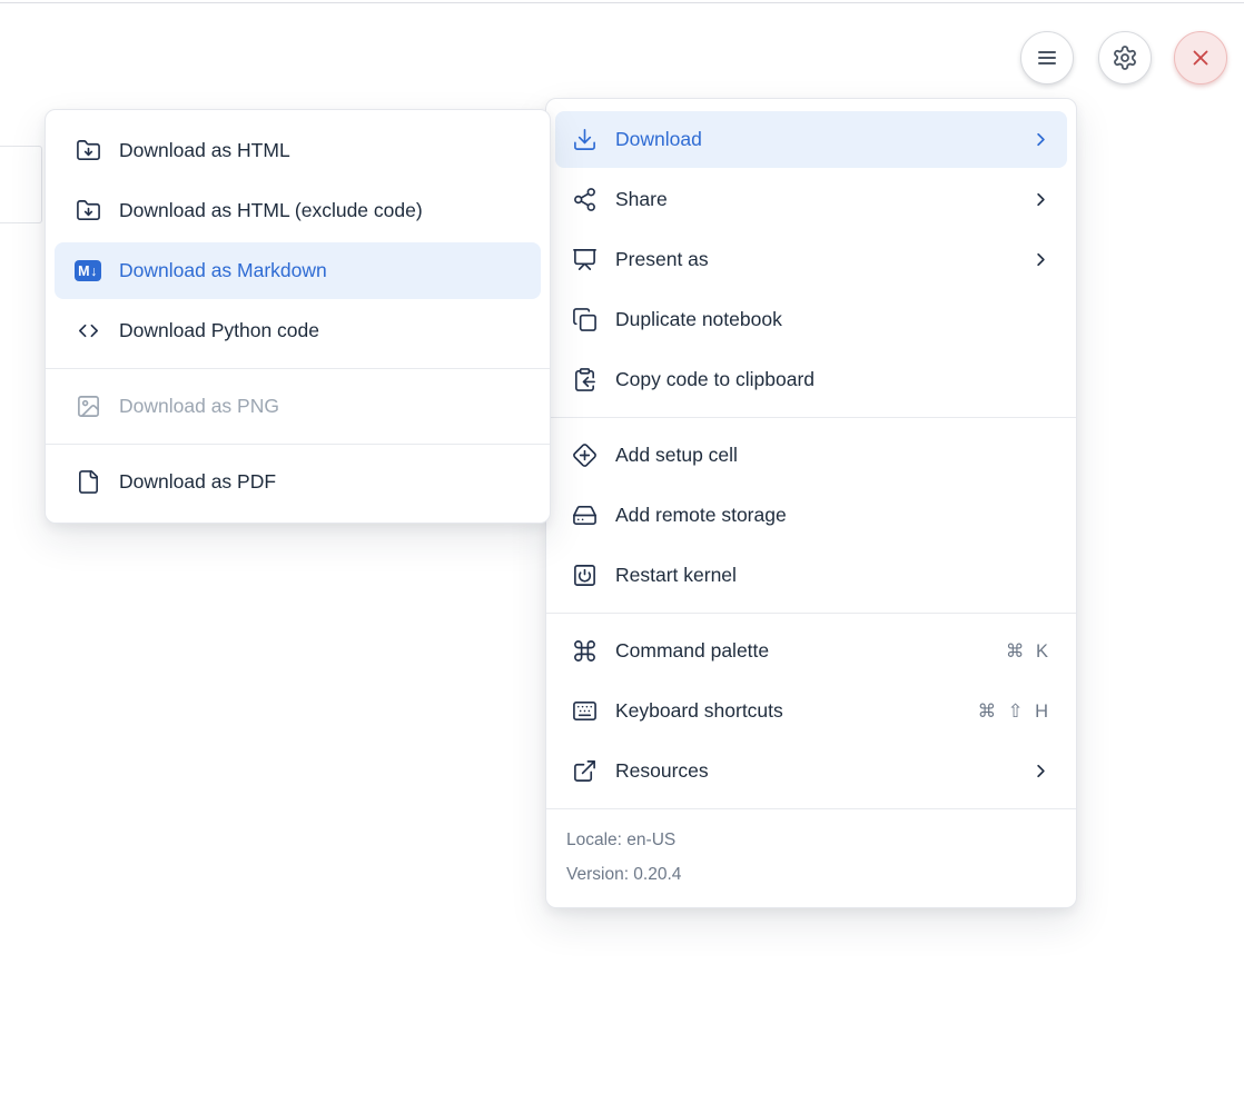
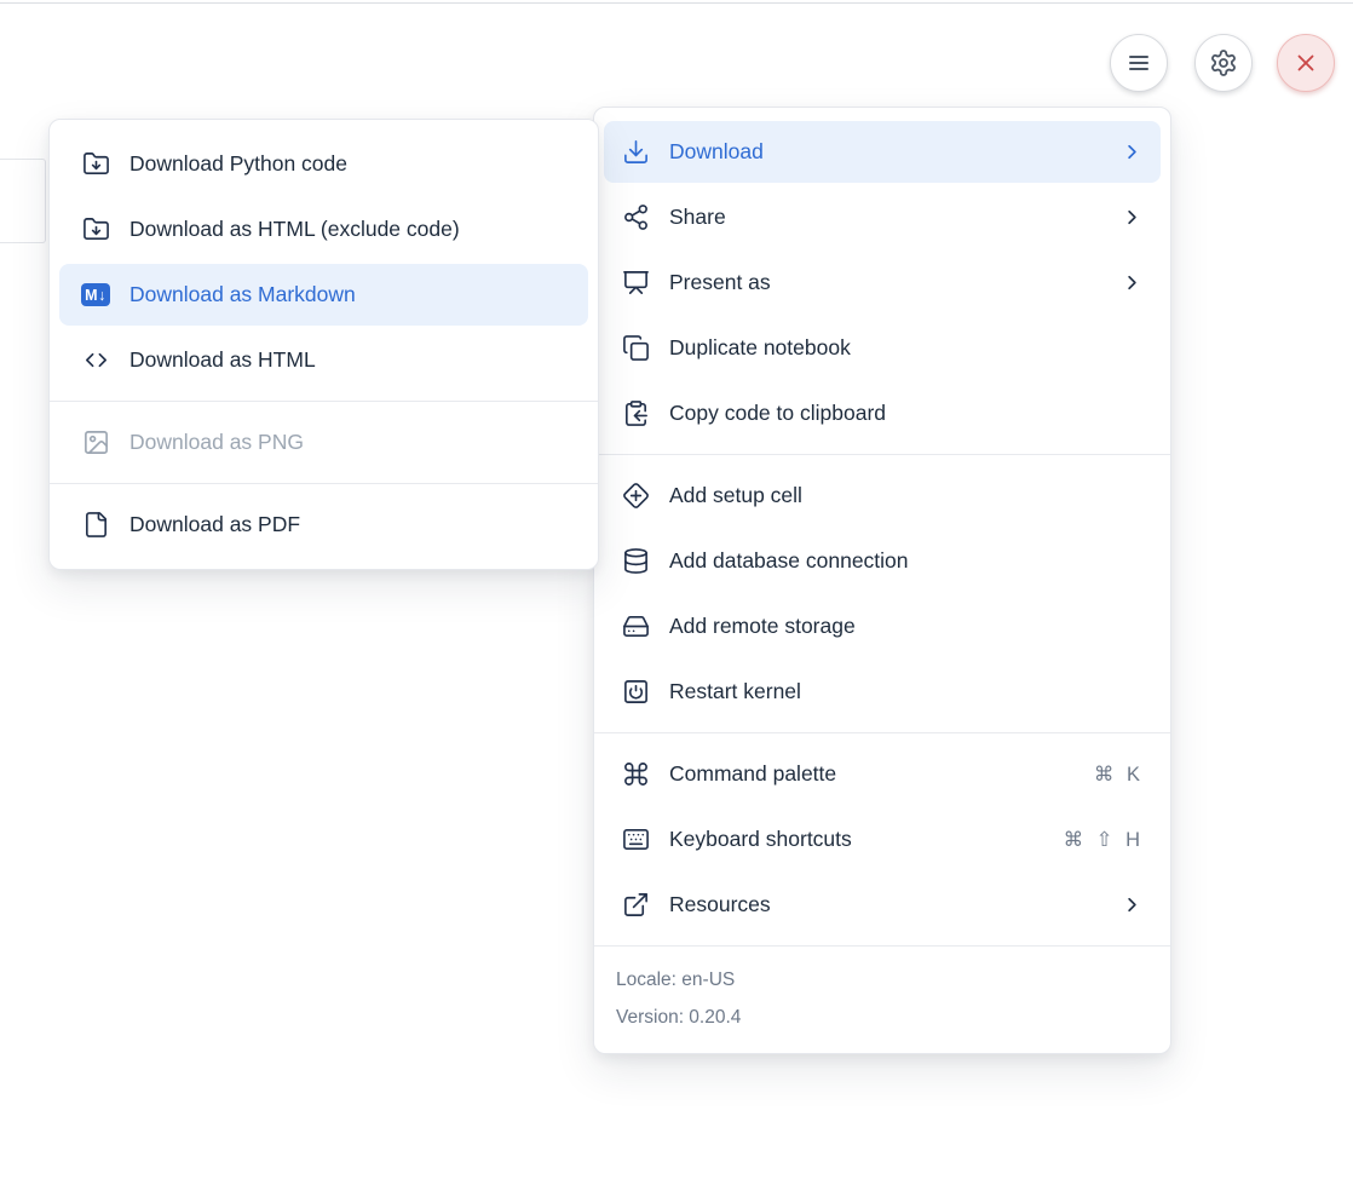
  Download
  Share
  Present as
  Duplicate notebook
  Copy code to clipboard
  Add setup cell
+ Add database connection
  Add remote storage
  Restart kernel
  Command palette
  ⌘ K
  Keyboard shortcuts
  ⌘ ⇧ H
  Resources
  Locale: en-US
  Version: 0.20.4
- Download as HTML
+ Download Python code
  Download as HTML (exclude code)
  M↓
  Download as Markdown
- Download Python code
+ Download as HTML
  Download as PNG
  Download as PDF
